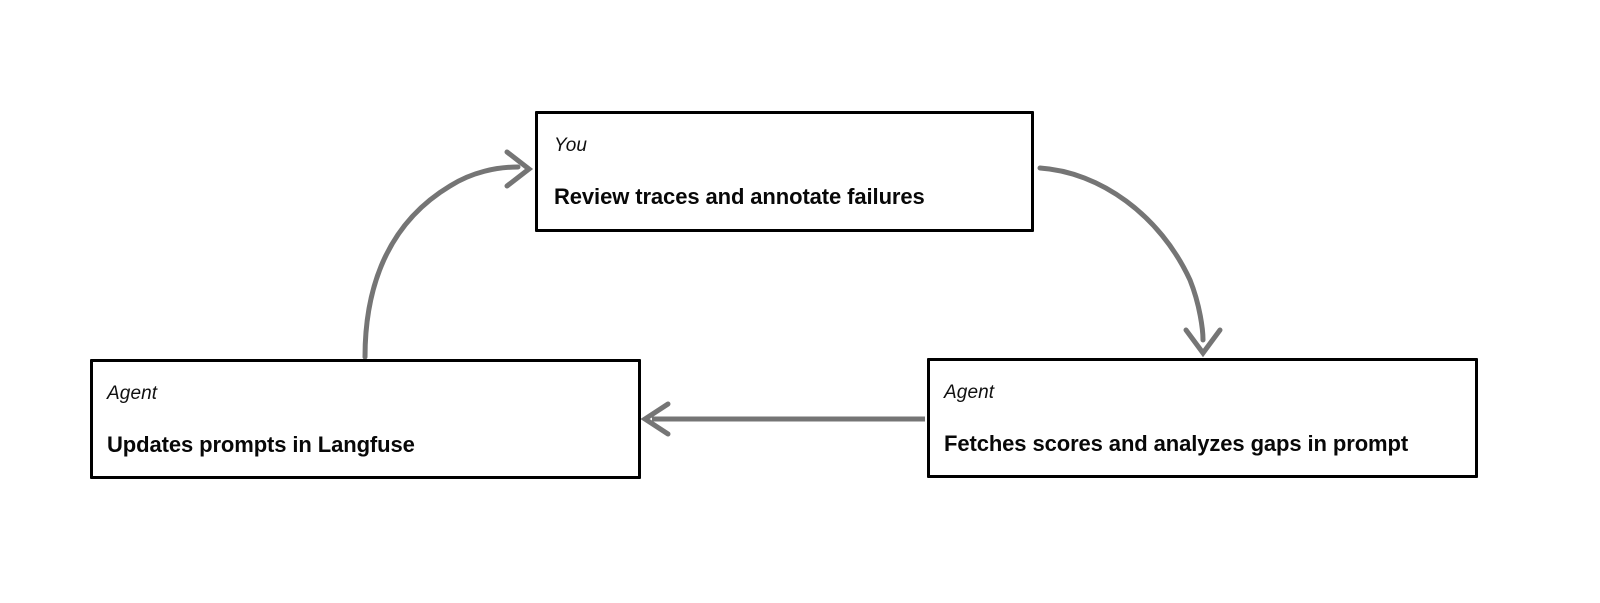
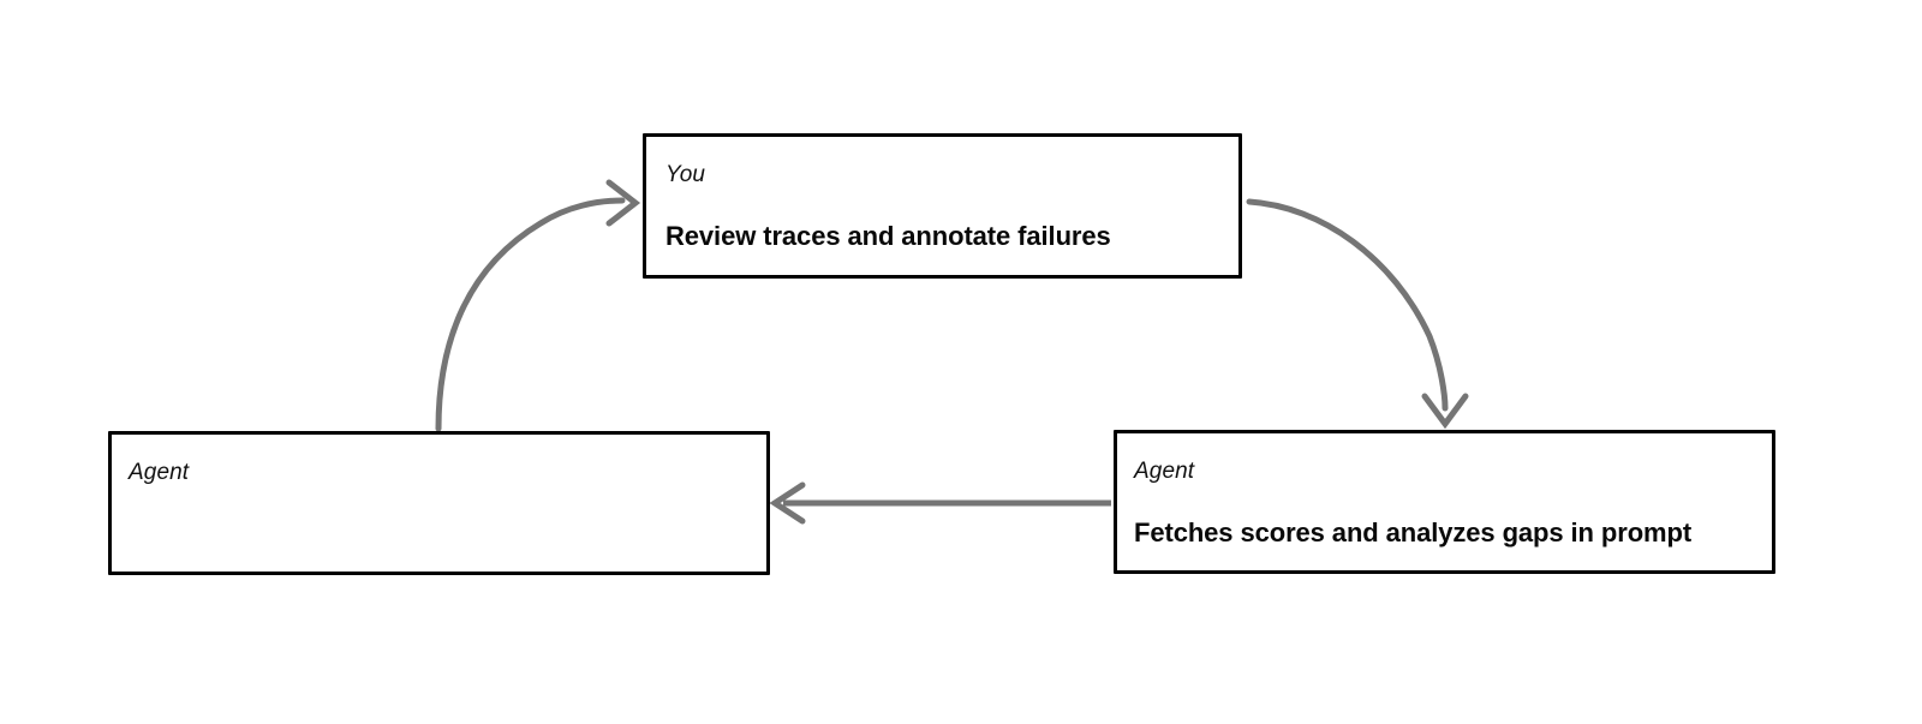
  You
  Review traces and annotate failures
  Agent
- Updates prompts in Langfuse
  Agent
  Fetches scores and analyzes gaps in prompt
